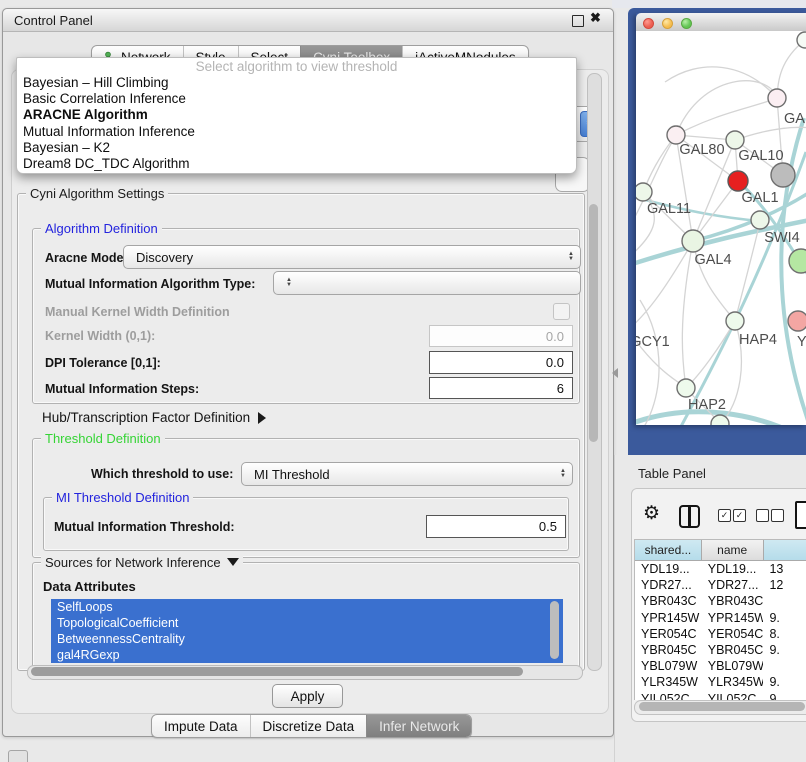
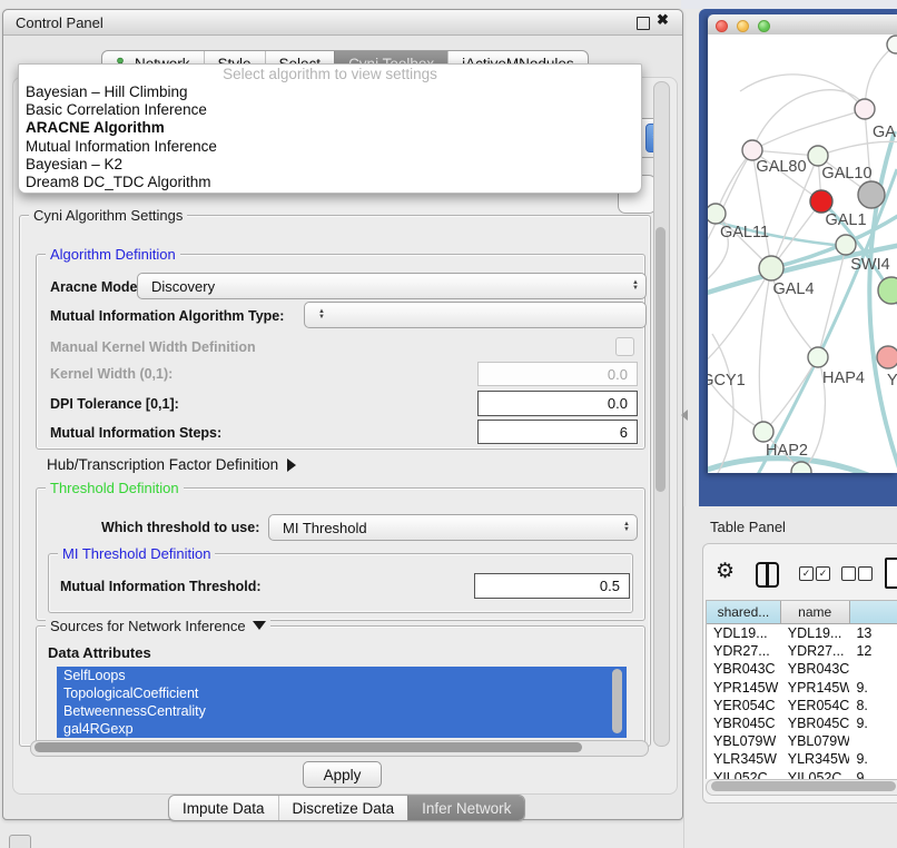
  Control Panel
  ✖
  Cyni Algorithm Settings
  Algorithm Definition
  Aracne Mode
  Discovery
  Mutual Information Algorithm Type:
  Manual Kernel Width Definition
  Kernel Width (0,1):
  0.0
  DPI Tolerance [0,1]:
  0.0
  Mutual Information Steps:
  6
  Hub/Transcription Factor Definition
  Threshold Definition
  Which threshold to use:
  MI Threshold
  MI Threshold Definition
  Mutual Information Threshold:
  0.5
  Sources for Network Inference
  Data Attributes
  SelfLoops
  TopologicalCoefficient
  BetweennessCentrality
  gal4RGexp
  Apply
  Impute Data
  Discretize Data
  Infer Network
  GAL80
  GAL10
  GAL1
  GAL11
  SWI4
  GAL4
  GCY1
  HAP4
  Y
  HAP2
  Table Panel
  ⚙
  ✓
  ✓
  shared...
  name
  YDL19...
  YDL19...
  13
  YDR27...
  YDR27...
  12
  YBR043C
  YBR043C
  YPR145W
  YPR145W
  9.
  YER054C
  YER054C
  8.
  YBR045C
  YBR045C
  9.
  YBL079W
  YBL079W
  YLR345W
  YLR345W
  9.
  YIL052C
  YIL052C
  9.
- Select algorithm to view threshold
+ Select algorithm to view settings
  Bayesian – Hill Climbing
  Basic Correlation Inference
  ARACNE Algorithm
  Mutual Information Inference
  Bayesian – K2
  Dream8 DC_TDC Algorithm
